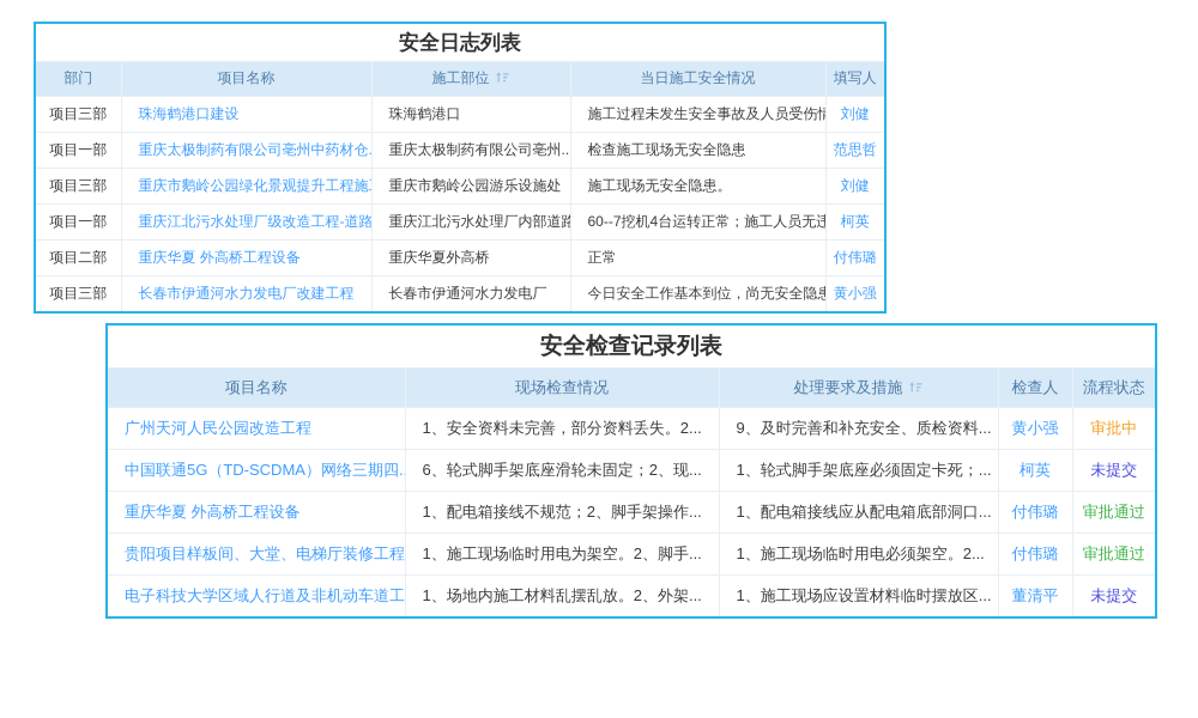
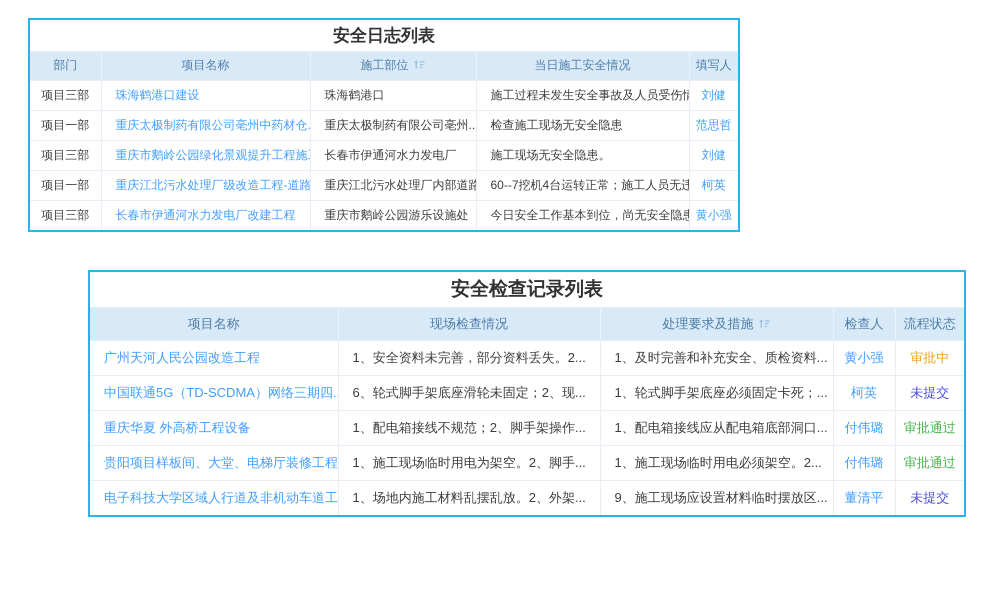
  安全日志列表
  部门	项目名称	施工部位	当日施工安全情况	填写人
  项目三部	珠海鹤港口建设	珠海鹤港口	施工过程未发生安全事故及人员受伤情	刘健
  项目一部	重庆太极制药有限公司亳州中药材仓.	重庆太极制药有限公司亳州..	检查施工现场无安全隐患	范思哲
- 项目三部	重庆市鹅岭公园绿化景观提升工程施	重庆市鹅岭公园游乐设施处	施工现场无安全隐患。	刘健
+ 项目三部	重庆市鹅岭公园绿化景观提升工程施	长春市伊通河水力发电厂	施工现场无安全隐患。	刘健
  项目一部	重庆江北污水处理厂级改造工程-道路	重庆江北污水处理厂内部道路	60--7挖机4台运转正常；施工人员无违	柯英
- 项目二部	重庆华夏 外高桥工程设备	重庆华夏外高桥	正常	付伟璐
- 项目三部	长春市伊通河水力发电厂改建工程	长春市伊通河水力发电厂	今日安全工作基本到位，尚无安全隐患	黄小强
+ 项目三部	长春市伊通河水力发电厂改建工程	重庆市鹅岭公园游乐设施处	今日安全工作基本到位，尚无安全隐患	黄小强
  安全检查记录列表
  项目名称	现场检查情况	处理要求及措施	检查人	流程状态
- 广州天河人民公园改造工程	1、安全资料未完善，部分资料丢失。2...	9、及时完善和补充安全、质检资料...	黄小强	审批中
+ 广州天河人民公园改造工程	1、安全资料未完善，部分资料丢失。2...	1、及时完善和补充安全、质检资料...	黄小强	审批中
  中国联通5G（TD-SCDMA）网络三期四.	6、轮式脚手架底座滑轮未固定；2、现...	1、轮式脚手架底座必须固定卡死；...	柯英	未提交
  重庆华夏 外高桥工程设备	1、配电箱接线不规范；2、脚手架操作...	1、配电箱接线应从配电箱底部洞口...	付伟璐	审批通过
  贵阳项目样板间、大堂、电梯厅装修工程	1、施工现场临时用电为架空。2、脚手...	1、施工现场临时用电必须架空。2...	付伟璐	审批通过
- 电子科技大学区域人行道及非机动车道工	1、场地内施工材料乱摆乱放。2、外架...	1、施工现场应设置材料临时摆放区...	董清平	未提交
+ 电子科技大学区域人行道及非机动车道工	1、场地内施工材料乱摆乱放。2、外架...	9、施工现场应设置材料临时摆放区...	董清平	未提交
